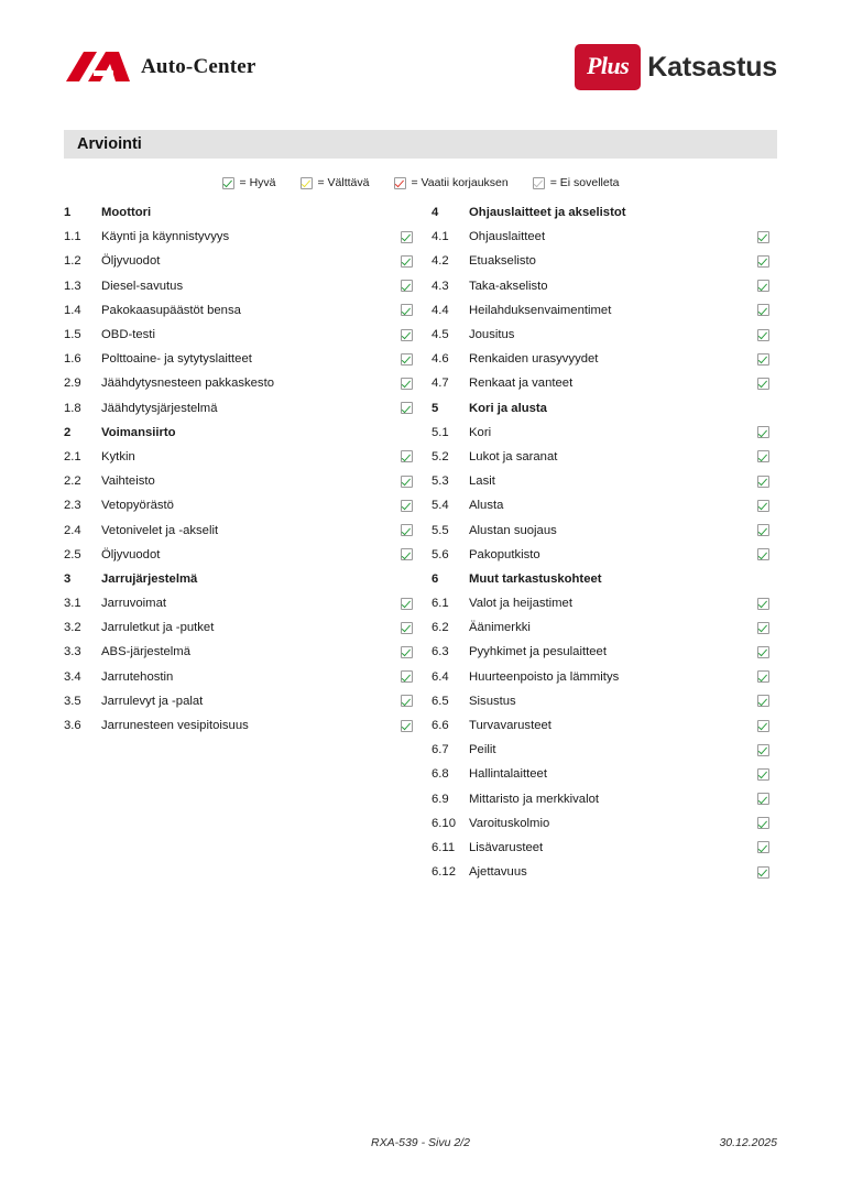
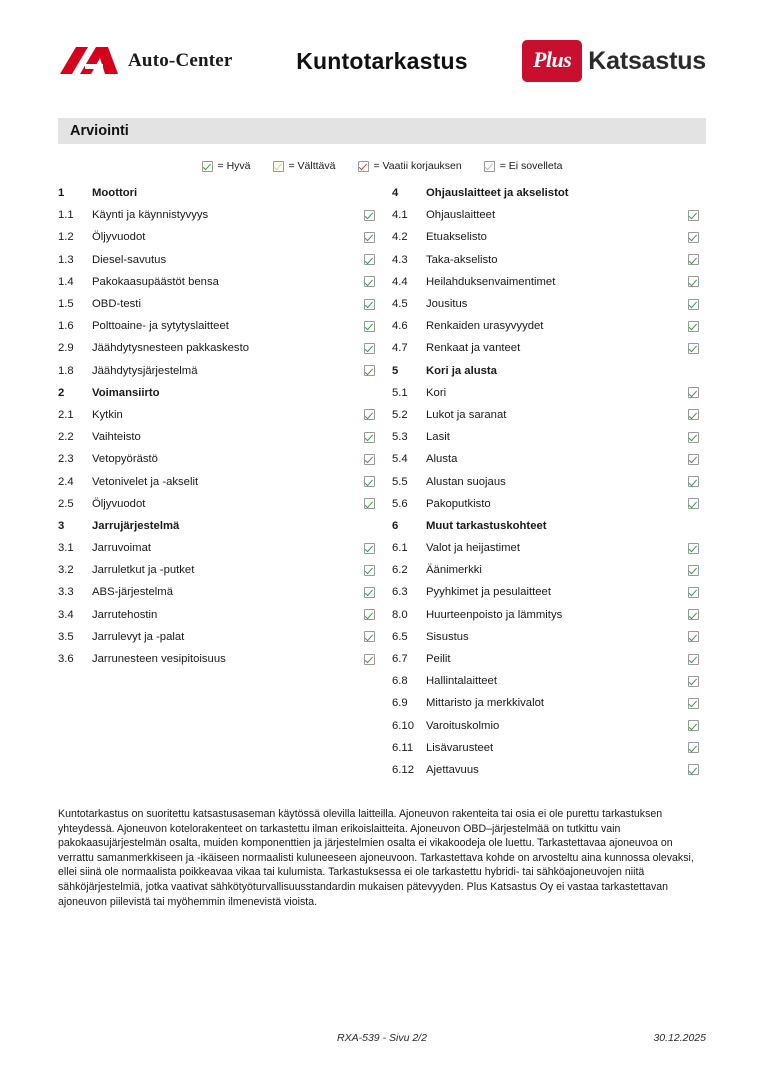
  Auto-Center
+ Kuntotarkastus
  Plus
  Katsastus
  Arviointi
  = Hyvä
  = Välttävä
  = Vaatii korjauksen
  = Ei sovelleta
  1
  Moottori
  1.1
  Käynti ja käynnistyvyys
  1.2
  Öljyvuodot
  1.3
  Diesel-savutus
  1.4
  Pakokaasupäästöt bensa
  1.5
  OBD-testi
  1.6
  Polttoaine- ja sytytyslaitteet
  2.9
  Jäähdytysnesteen pakkaskesto
  1.8
  Jäähdytysjärjestelmä
  2
  Voimansiirto
  2.1
  Kytkin
  2.2
  Vaihteisto
  2.3
  Vetopyörästö
  2.4
  Vetonivelet ja -akselit
  2.5
  Öljyvuodot
  3
  Jarrujärjestelmä
  3.1
  Jarruvoimat
  3.2
  Jarruletkut ja -putket
  3.3
  ABS-järjestelmä
  3.4
  Jarrutehostin
  3.5
  Jarrulevyt ja -palat
  3.6
  Jarrunesteen vesipitoisuus
  4
  Ohjauslaitteet ja akselistot
  4.1
  Ohjauslaitteet
  4.2
  Etuakselisto
  4.3
  Taka-akselisto
  4.4
  Heilahduksenvaimentimet
  4.5
  Jousitus
  4.6
  Renkaiden urasyvyydet
  4.7
  Renkaat ja vanteet
  5
  Kori ja alusta
  5.1
  Kori
  5.2
  Lukot ja saranat
  5.3
  Lasit
  5.4
  Alusta
  5.5
  Alustan suojaus
  5.6
  Pakoputkisto
  6
  Muut tarkastuskohteet
  6.1
  Valot ja heijastimet
  6.2
  Äänimerkki
  6.3
  Pyyhkimet ja pesulaitteet
- 6.4
+ 8.0
  Huurteenpoisto ja lämmitys
  6.5
  Sisustus
- 6.6
- Turvavarusteet
  6.7
  Peilit
  6.8
  Hallintalaitteet
  6.9
  Mittaristo ja merkkivalot
  6.10
  Varoituskolmio
  6.11
  Lisävarusteet
  6.12
  Ajettavuus
+ Kuntotarkastus on suoritettu katsastusaseman käytössä olevilla laitteilla. Ajoneuvon rakenteita tai osia ei ole purettu tarkastuksen yhteydessä. Ajoneuvon kotelorakenteet on tarkastettu ilman erikoislaitteita. Ajoneuvon OBD–järjestelmää on tutkittu vain pakokaasujärjestelmän osalta, muiden komponenttien ja järjestelmien osalta ei vikakoodeja ole luettu. Tarkastettavaa ajoneuvoa on verrattu samanmerkkiseen ja -ikäiseen normaalisti kuluneeseen ajoneuvoon. Tarkastettava kohde on arvosteltu aina kunnossa olevaksi, ellei siinä ole normaalista poikkeavaa vikaa tai kulumista. Tarkastuksessa ei ole tarkastettu hybridi- tai sähköajoneuvojen niitä sähköjärjestelmiä, jotka vaativat sähkötyöturvallisuusstandardin mukaisen pätevyyden. Plus Katsastus Oy ei vastaa tarkastettavan ajoneuvon piilevistä tai myöhemmin ilmenevistä vioista.
  RXA-539 - Sivu 2/2
  30.12.2025
